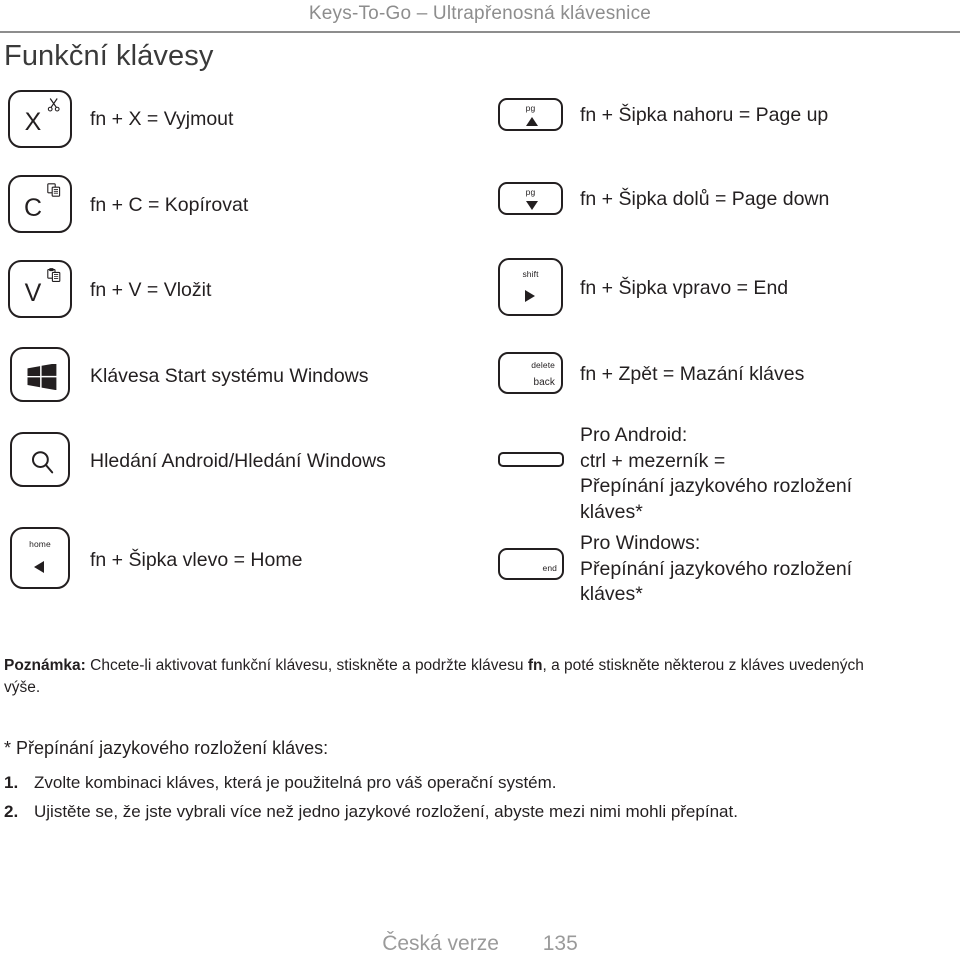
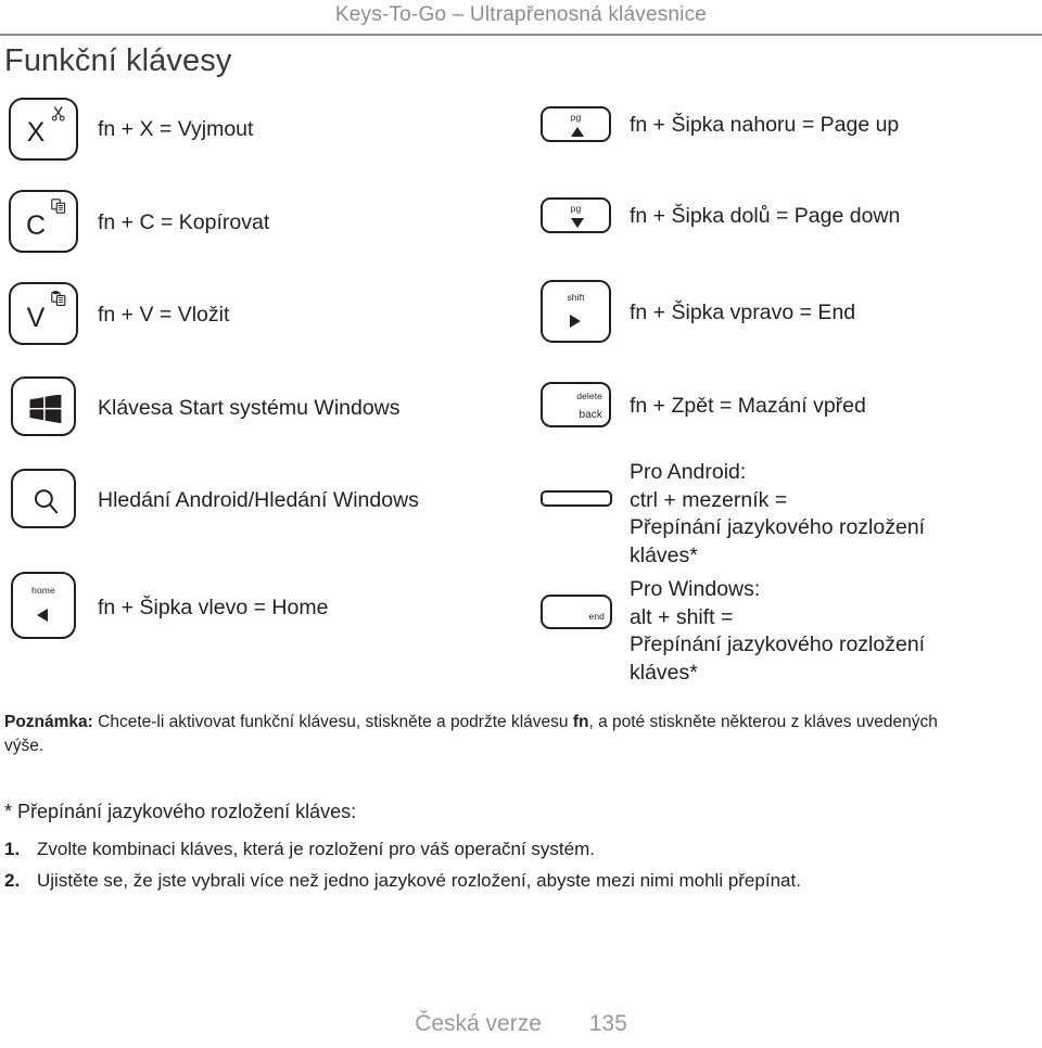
  Keys-To-Go – Ultrapřenosná klávesnice
  Funkční klávesy
  X
  fn + X = Vyjmout
  C
  fn + C = Kopírovat
  V
  fn + V = Vložit
  Klávesa Start systému Windows
  Hledání Android/Hledání Windows
  home
  fn + Šipka vlevo = Home
  pg
  fn + Šipka nahoru = Page up
  pg
  fn + Šipka dolů = Page down
  shift
  fn + Šipka vpravo = End
  delete
  back
- fn + Zpět = Mazání kláves
+ fn + Zpět = Mazání vpřed
  Pro Android:
  ctrl + mezerník =
  Přepínání jazykového rozložení
  kláves*
  end
  Pro Windows:
+ alt + shift =
  Přepínání jazykového rozložení
  kláves*
  Poznámka: Chcete-li aktivovat funkční klávesu, stiskněte a podržte klávesu fn, a poté stiskněte některou z kláves uvedených výše.
  * Přepínání jazykového rozložení kláves:
  1.
- Zvolte kombinaci kláves, která je použitelná pro váš operační systém.
+ Zvolte kombinaci kláves, která je rozložení pro váš operační systém.
  2.
  Ujistěte se, že jste vybrali více než jedno jazykové rozložení, abyste mezi nimi mohli přepínat.
  Česká verze 135
